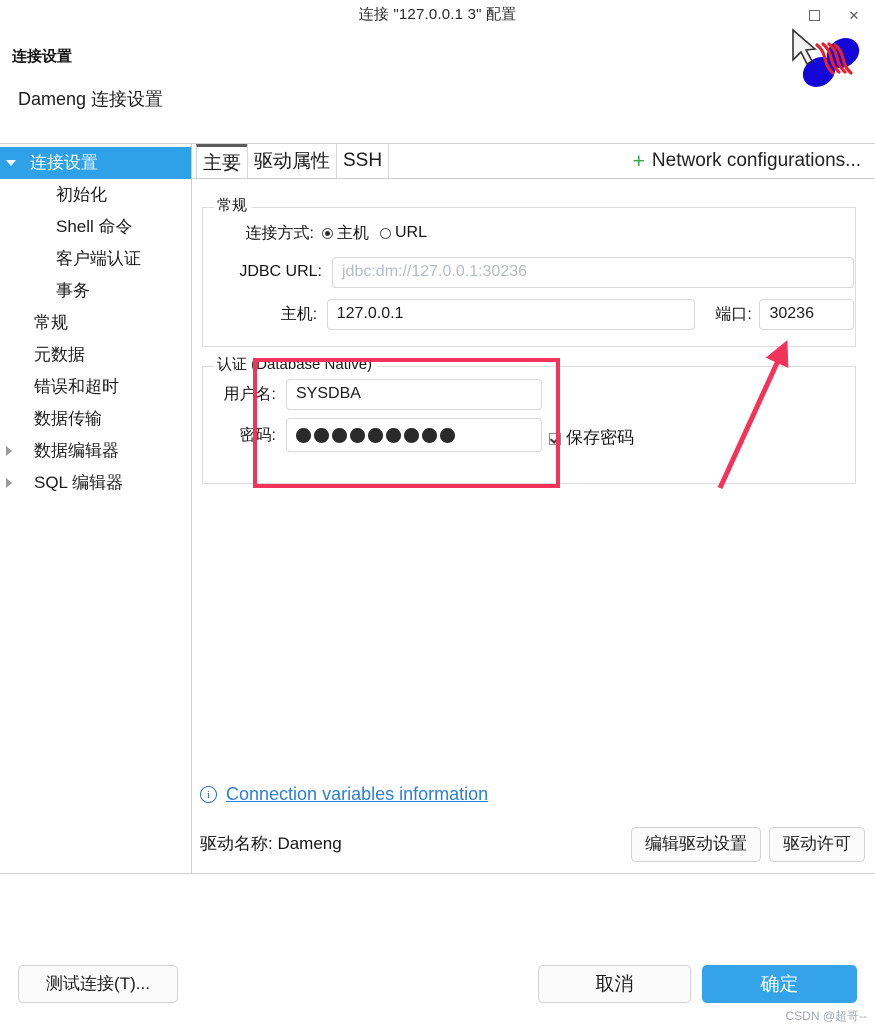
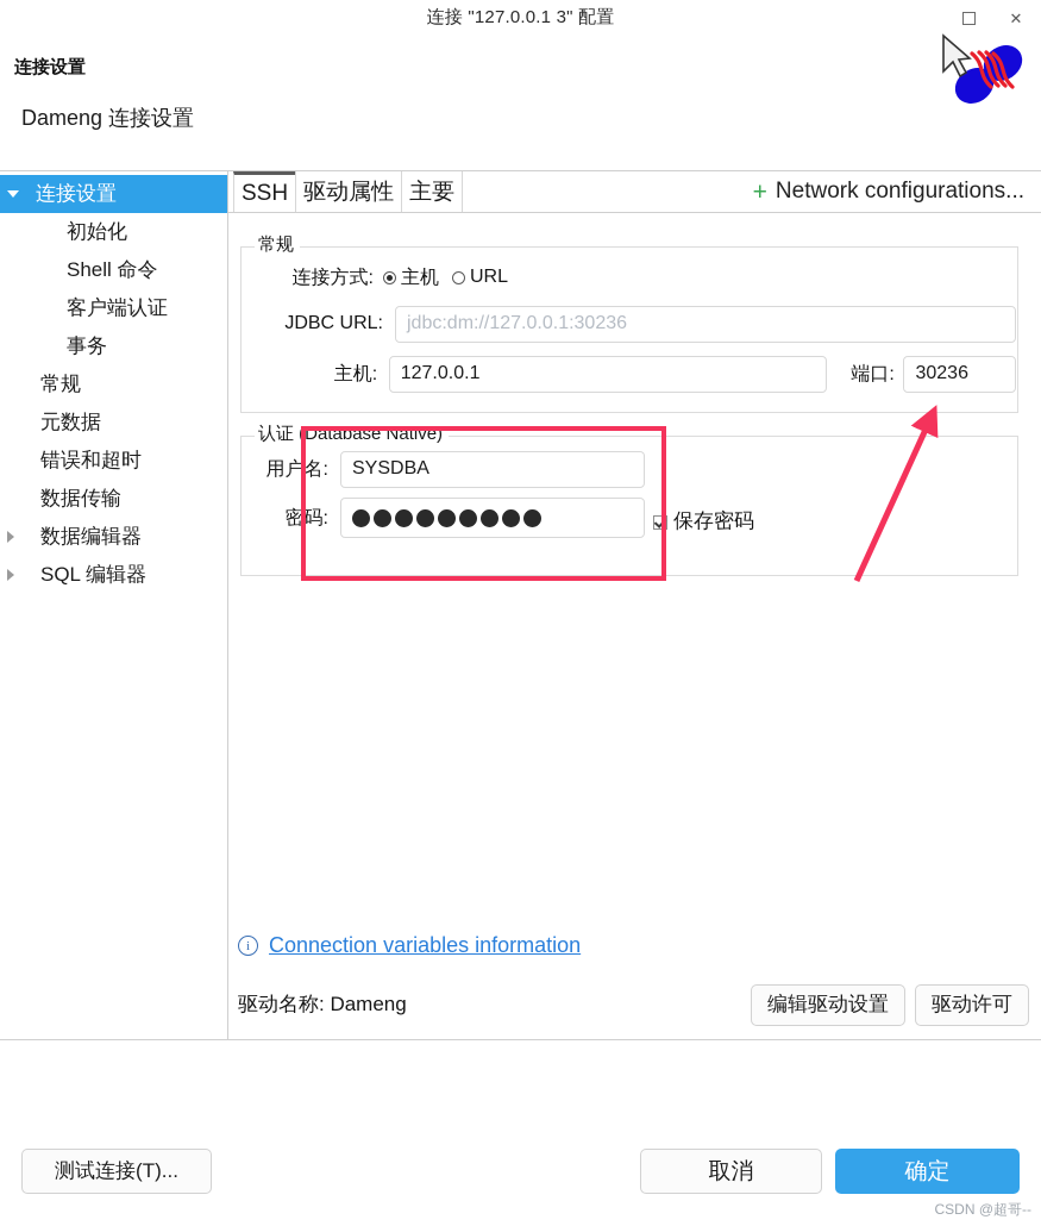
  连接 "127.0.0.1 3" 配置
  ✕
  连接设置
  Dameng 连接设置
  连接设置
  初始化
  Shell 命令
  客户端认证
  事务
  常规
  元数据
  错误和超时
  数据传输
  数据编辑器
  SQL 编辑器
- 主要
+ SSH
  驱动属性
- SSH
+ 主要
  +
  Network configurations...
  常规
  连接方式:
  主机
  URL
  JDBC URL:
  jdbc:dm://127.0.0.1:30236
  主机:
  127.0.0.1
  端口:
  30236
  认证 (Database Native)
  用户名:
  SYSDBA
  密码:
  保存密码
  i
  Connection variables information
  驱动名称: Dameng
  编辑驱动设置
  驱动许可
  测试连接(T)...
  取消
  确定
  CSDN @超哥--
